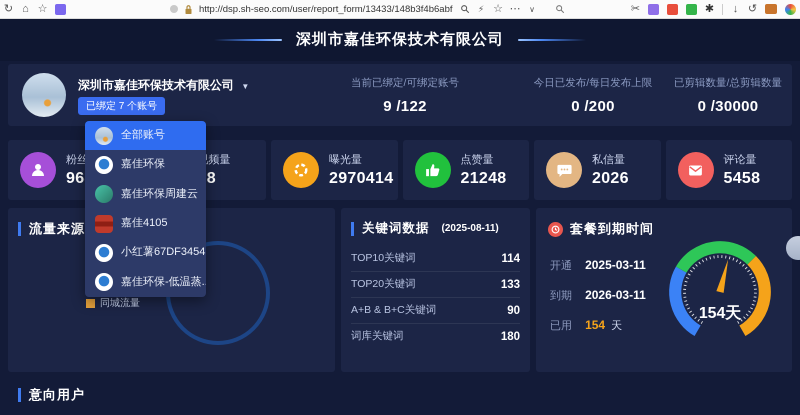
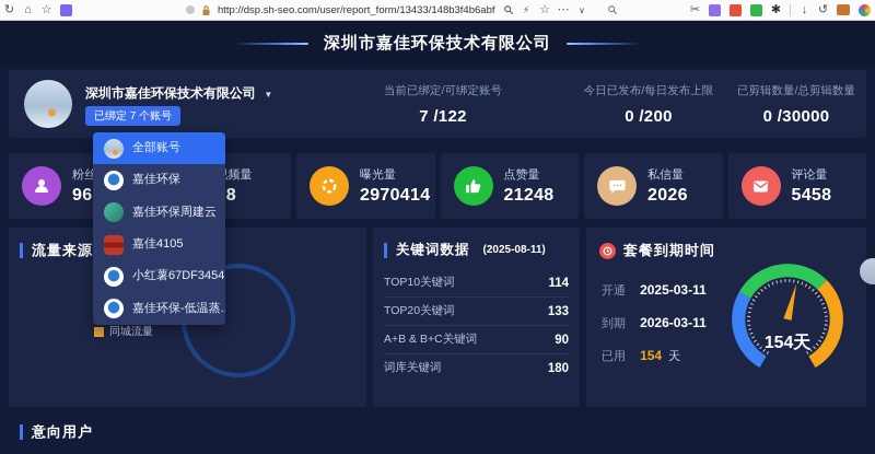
  ↻
  ⌂
  ☆
  http://dsp.sh-seo.com/user/report_form/13433/148b3f4b6abf
  ⚡
  ☆
  ⋯
  ∨
  ✂
  ✱
  ↓
  ↺
  深圳市嘉佳环保技术有限公司
  深圳市嘉佳环保技术有限公司 ▼
  已绑定 7 个账号
  当前已绑定/可绑定账号
- 9 /122
+ 7 /122
  今日已发布/每日发布上限
  0 /200
  已剪辑数量/总剪辑数量
  0 /30000
  曝光量
  2970414
  点赞量
  21248
  私信量
  2026
  评论量
  5458
  流量来源
  同城流量
  关键词数据
  (2025-08-11)
  TOP10关键词
  114
  TOP20关键词
  133
  A+B & B+C关键词
  90
  词库关键词
  180
  套餐到期时间
  开通 2025-03-11
  到期 2026-03-11
  已用 154 天
  154天
  意向用户
  全部账号
  嘉佳环保
  嘉佳环保周建云
  嘉佳4105
  小红薯67DF3454
  嘉佳环保-低温蒸.
